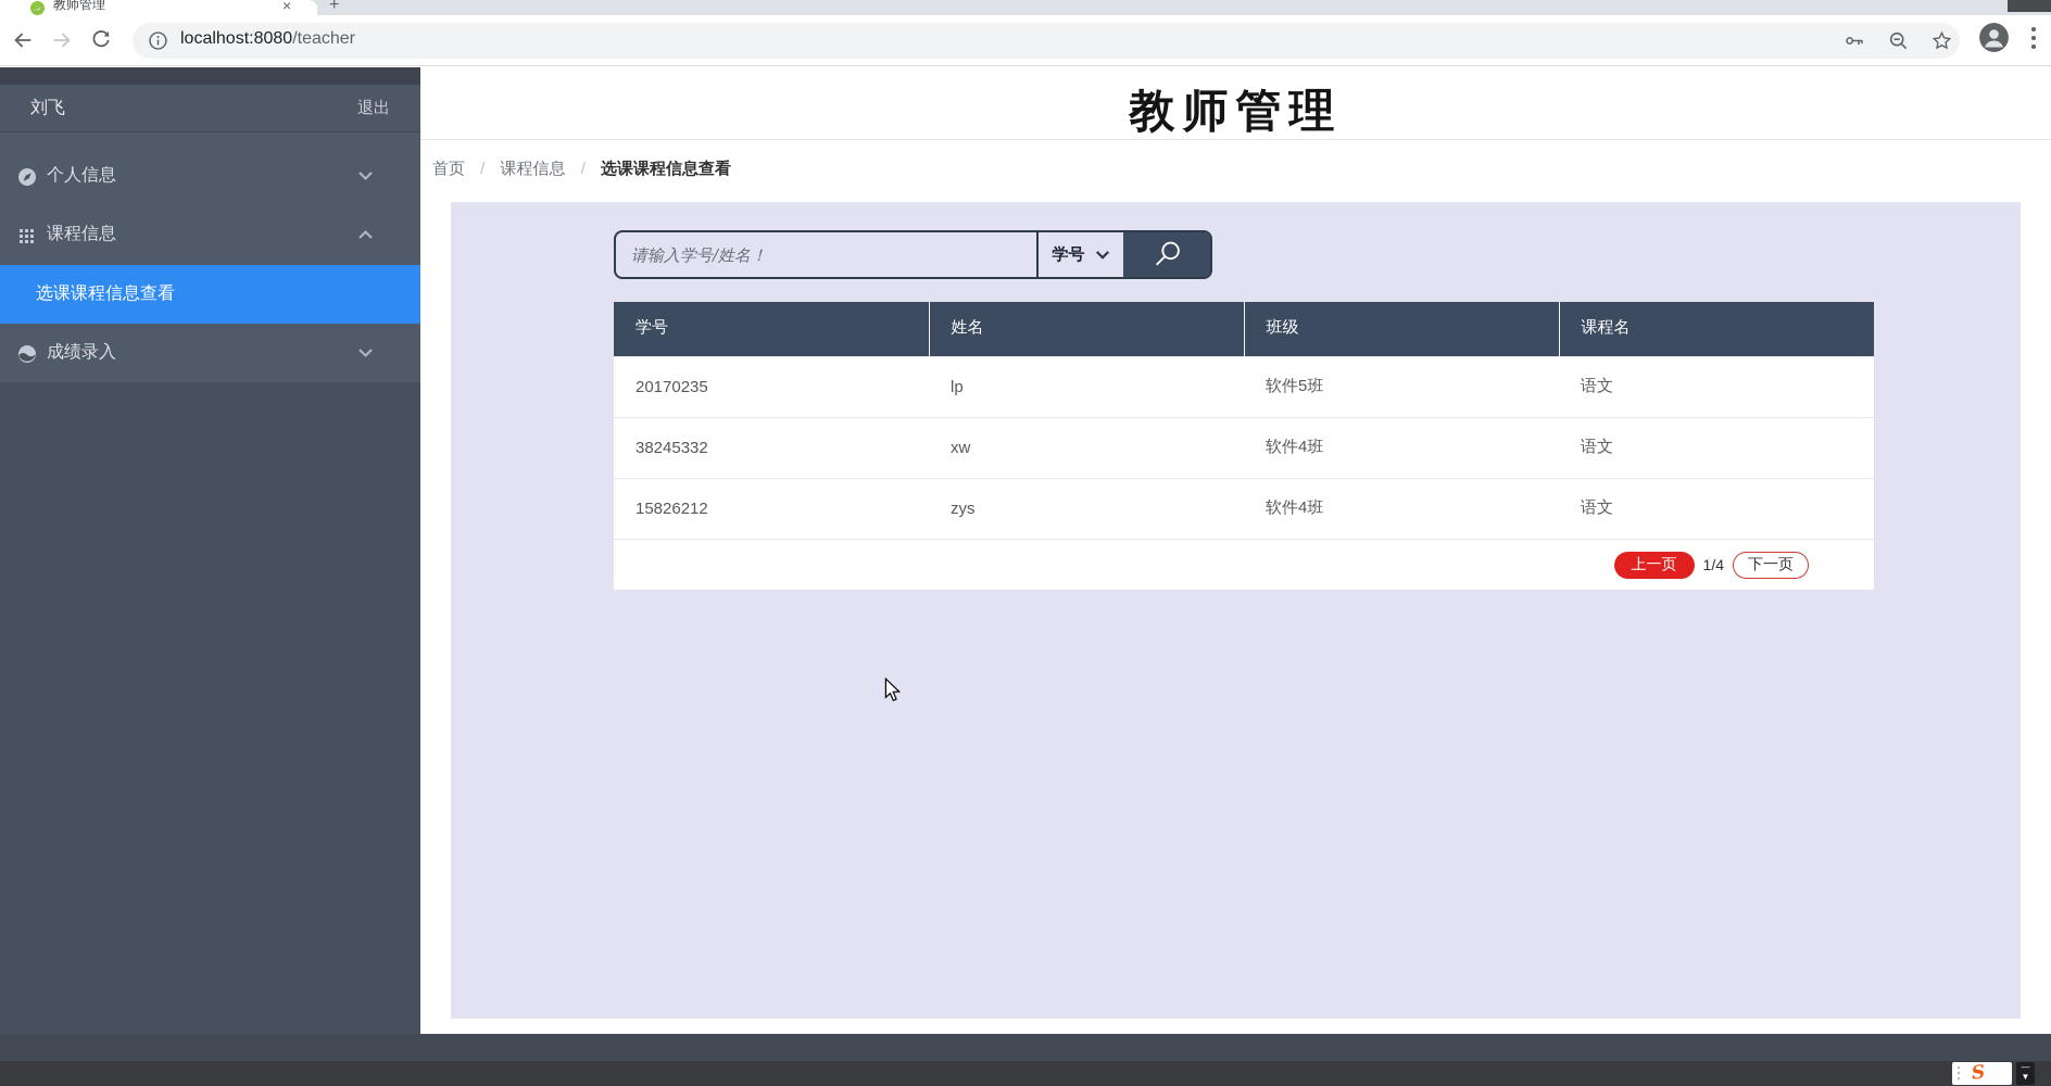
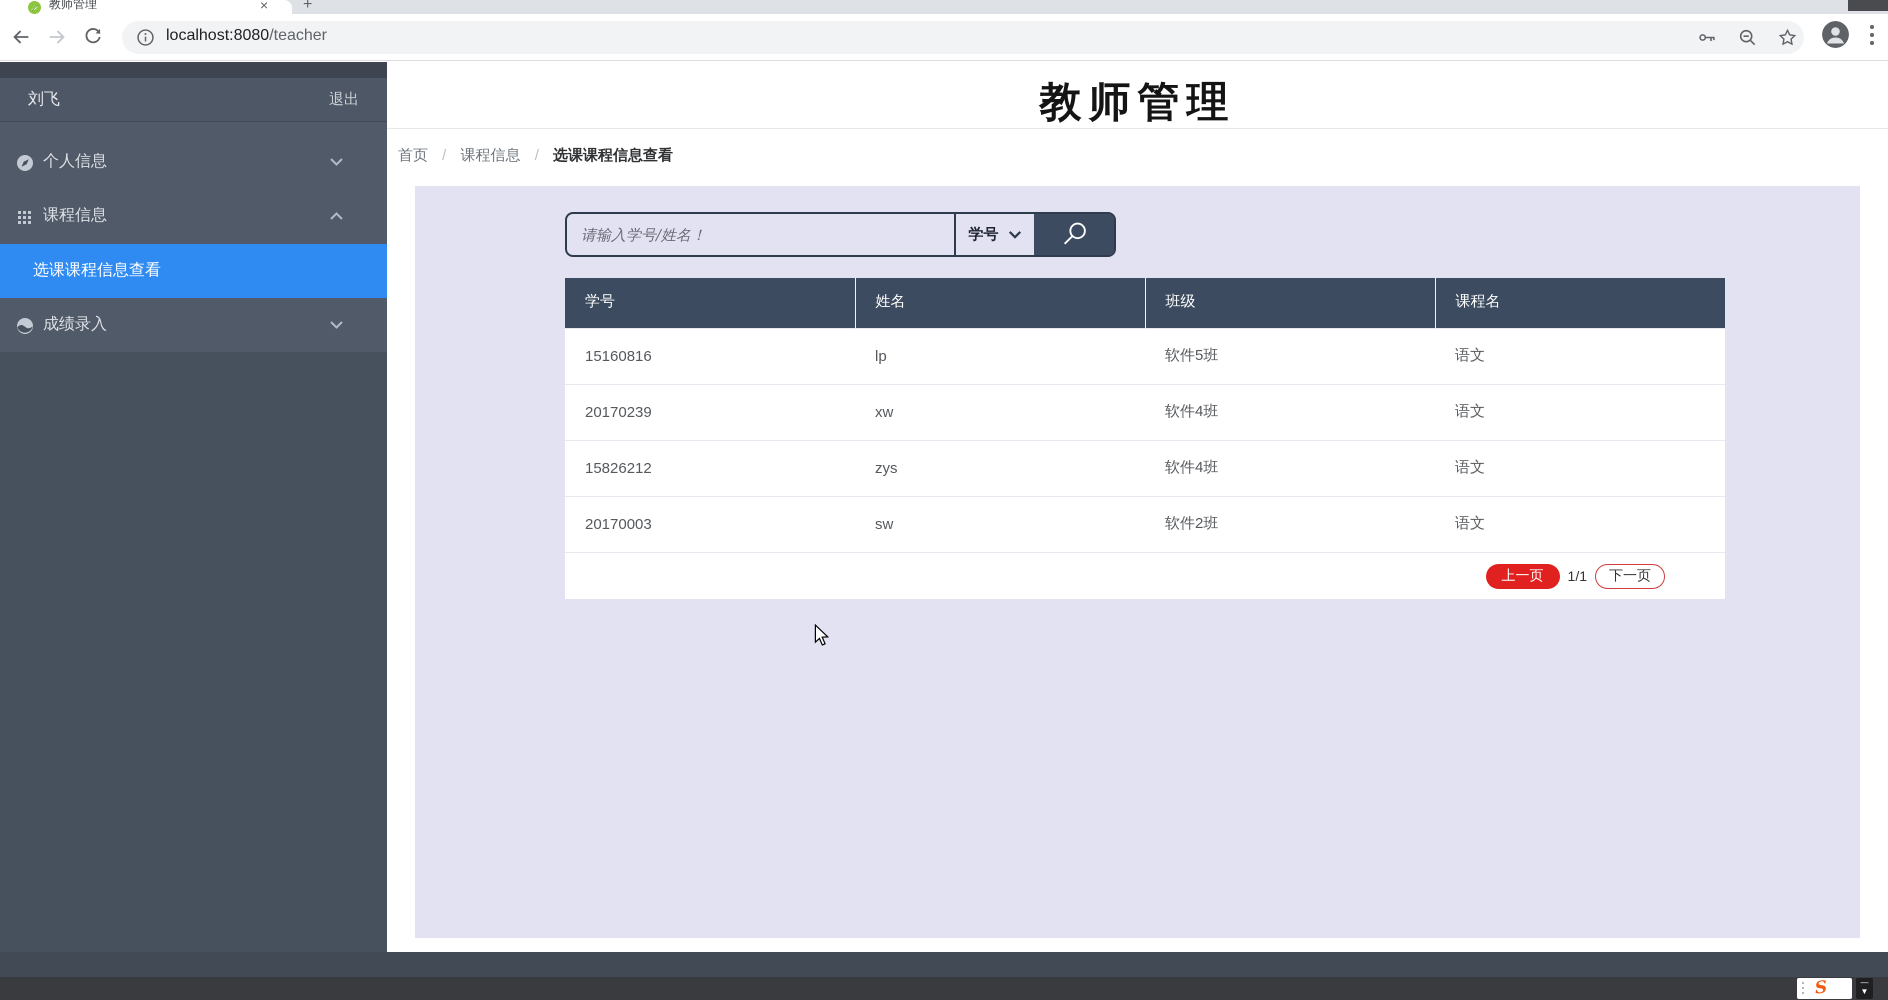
  教师管理
  ×
  +
  localhost:8080/teacher
  刘飞
  退出
  个人信息
  课程信息
  选课课程信息查看
  成绩录入
  教师管理
  首页 / 课程信息 / 选课课程信息查看
  请输入学号/姓名！
  学号
  学号	姓名	班级	课程名
- 20170235	lp	软件5班	语文
+ 15160816	lp	软件5班	语文
- 38245332	xw	软件4班	语文
+ 20170239	xw	软件4班	语文
  15826212	zys	软件4班	语文
+ 20170003	sw	软件2班	语文
  上一页
- 1/4
+ 1/1
  下一页
  —
  ▼
